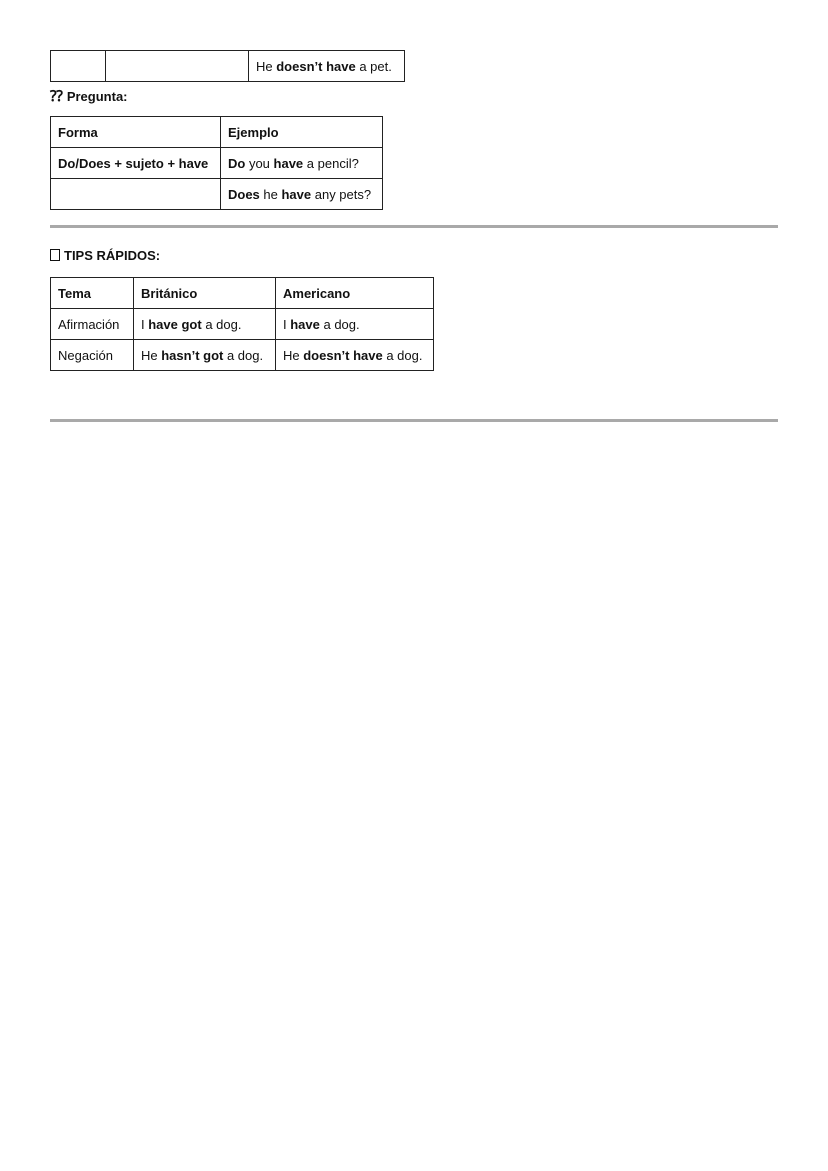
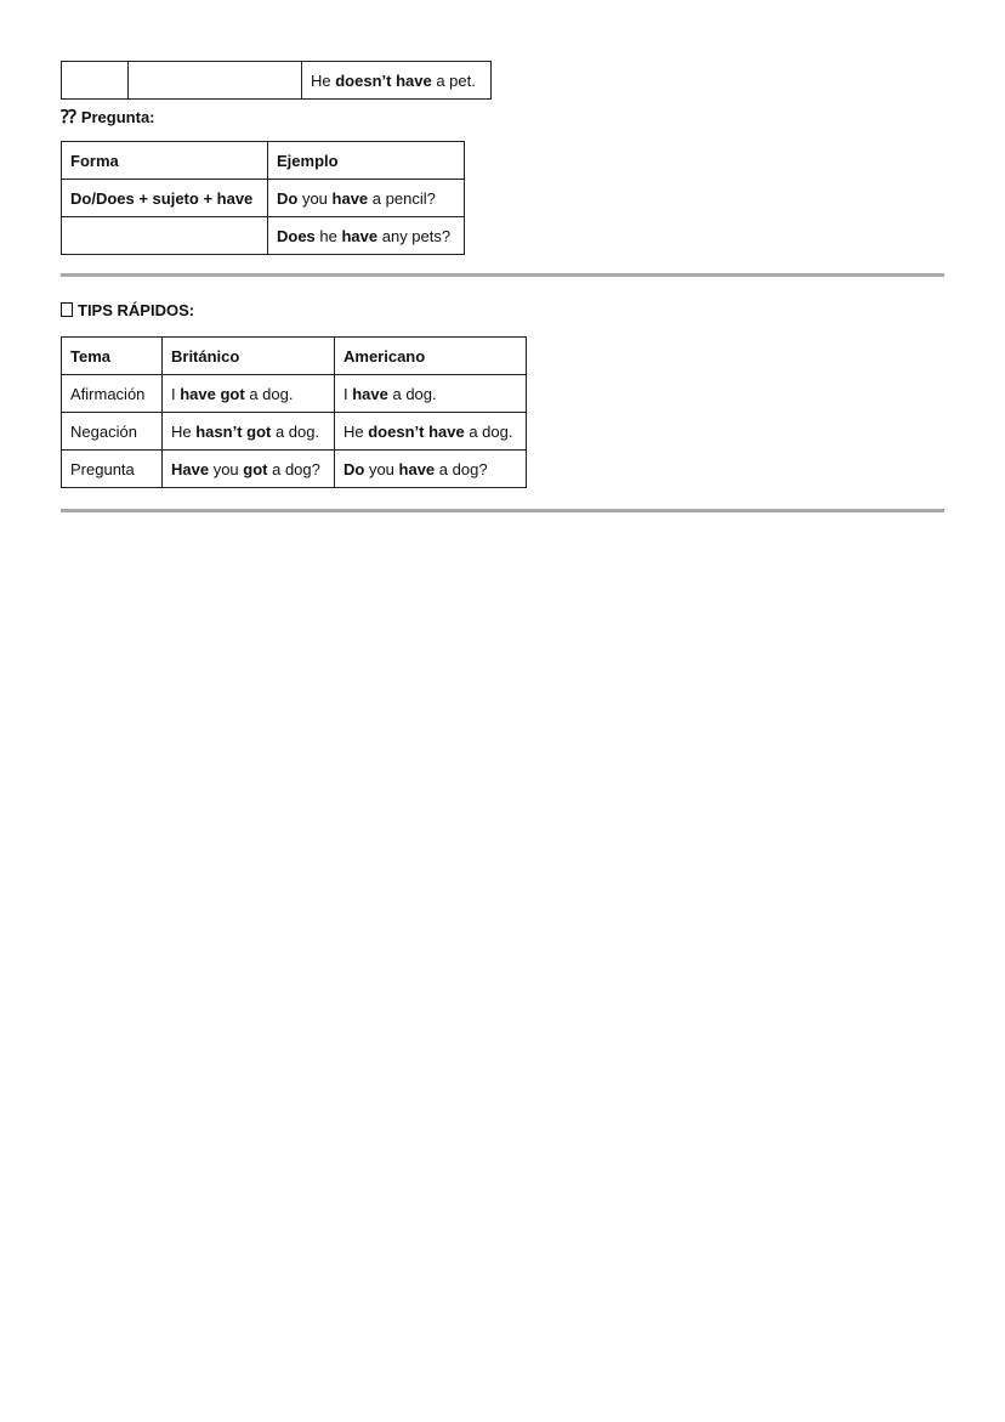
  		He doesn’t have a pet.
  ⁇ Pregunta:
  Forma	Ejemplo
  Do/Does + sujeto + have	Do you have a pencil?
  	Does he have any pets?
  TIPS RÁPIDOS:
  Tema	Británico	Americano
  Afirmación	I have got a dog.	I have a dog.
  Negación	He hasn’t got a dog.	He doesn’t have a dog.
+ Pregunta	Have you got a dog?	Do you have a dog?
